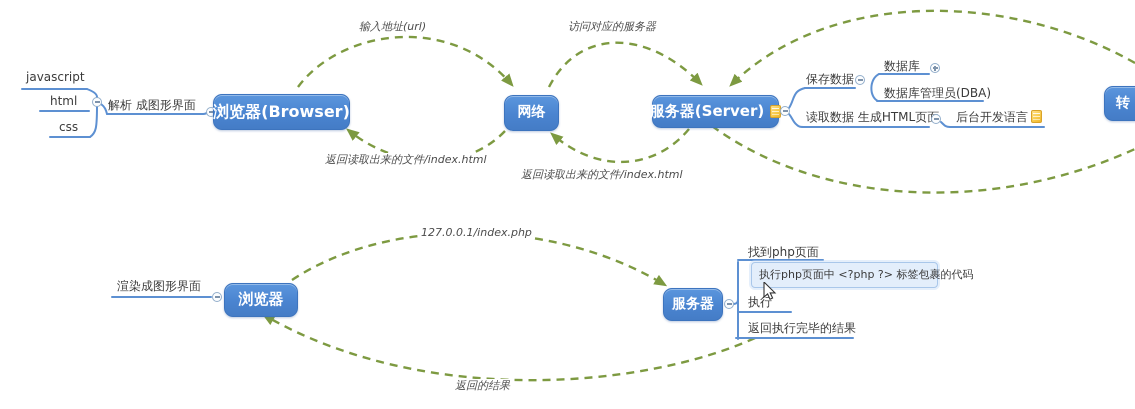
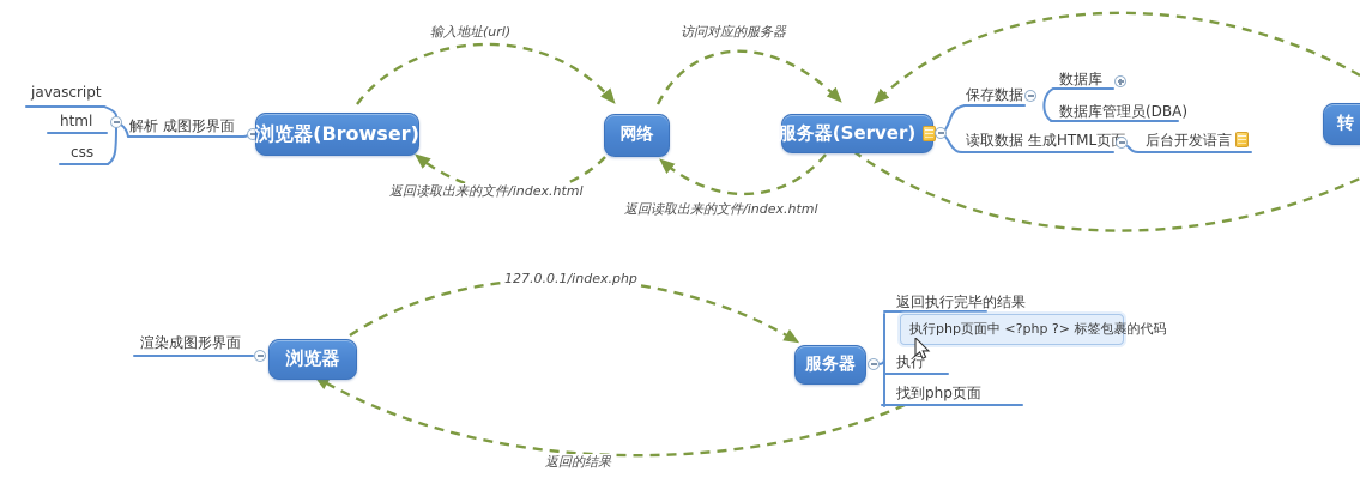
  javascript
  html
  css
  解析 成图形界面
  浏览器(Browser)
  网络
  服务器(Server)
  转
  输入地址(url)
  访问对应的服务器
  返回读取出来的文件/index.html
  返回读取出来的文件/index.html
  保存数据
  数据库
  数据库管理员(DBA)
  读取数据 生成HTML页
  后台开发语言
  渲染成图形界面
  浏览器
  127.0.0.1/index.php
  服务器
- 找到php页面
+ 返回执行完毕的结果
  执行php页面中 <?php ?> 标签包裹的代码
  执行
- 返回执行完毕的结果
+ 找到php页面
  返回的结果
